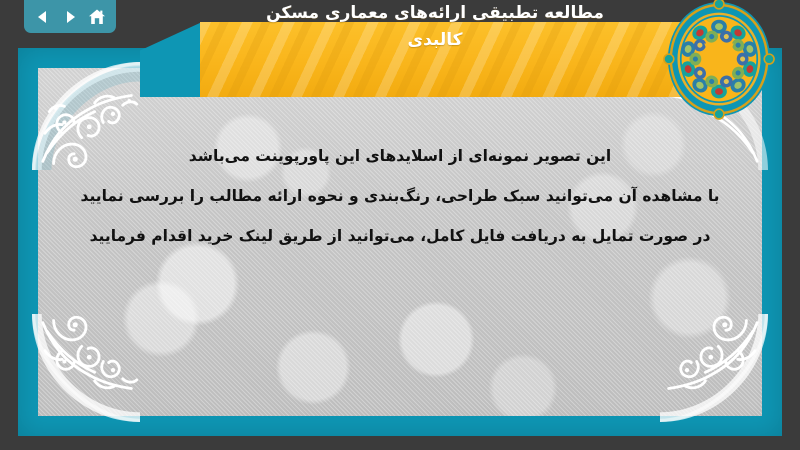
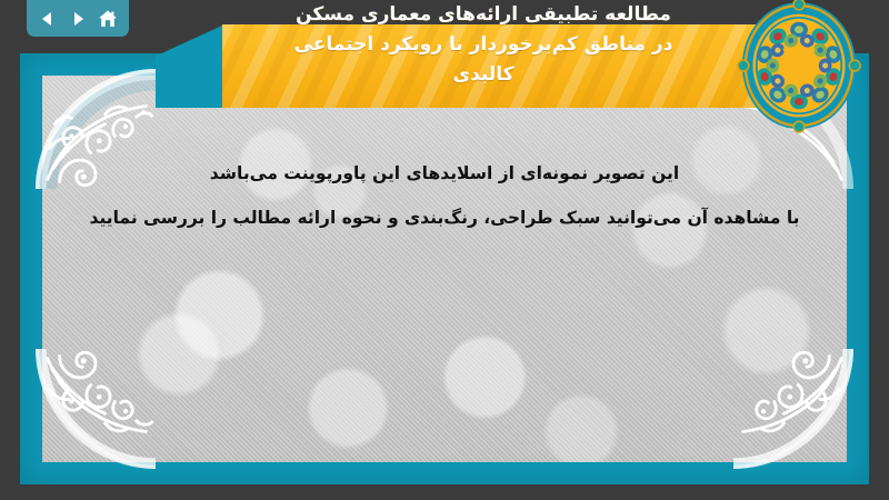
  این تصویر نمونه‌ای از اسلایدهای این پاورپوینت می‌باشد
  با مشاهده آن می‌توانید سبک طراحی، رنگ‌بندی و نحوه ارائه مطالب را بررسی نمایید
- در صورت تمایل به دریافت فایل کامل، می‌توانید از طریق لینک خرید اقدام فرمایید
  مطالعه تطبیقی ارائه‌های معماری مسکن
+ در مناطق کم‌برخوردار با رویکرد اجتماعی
  کالبدی
